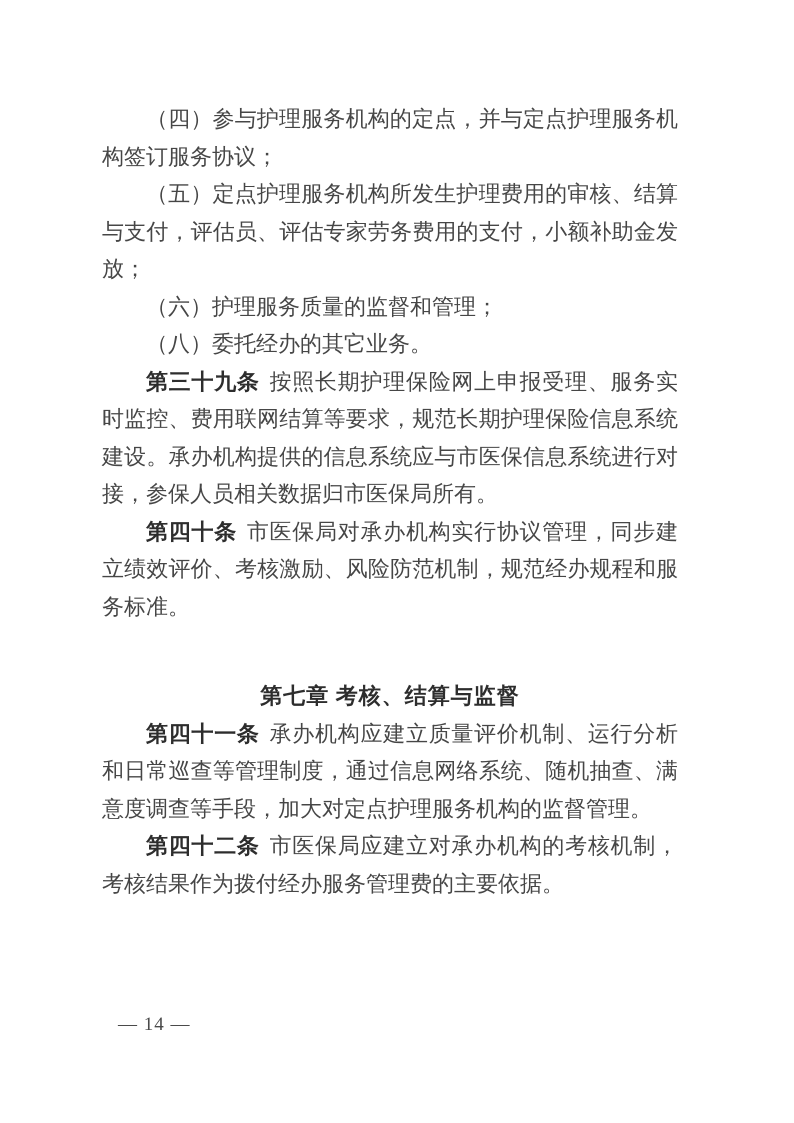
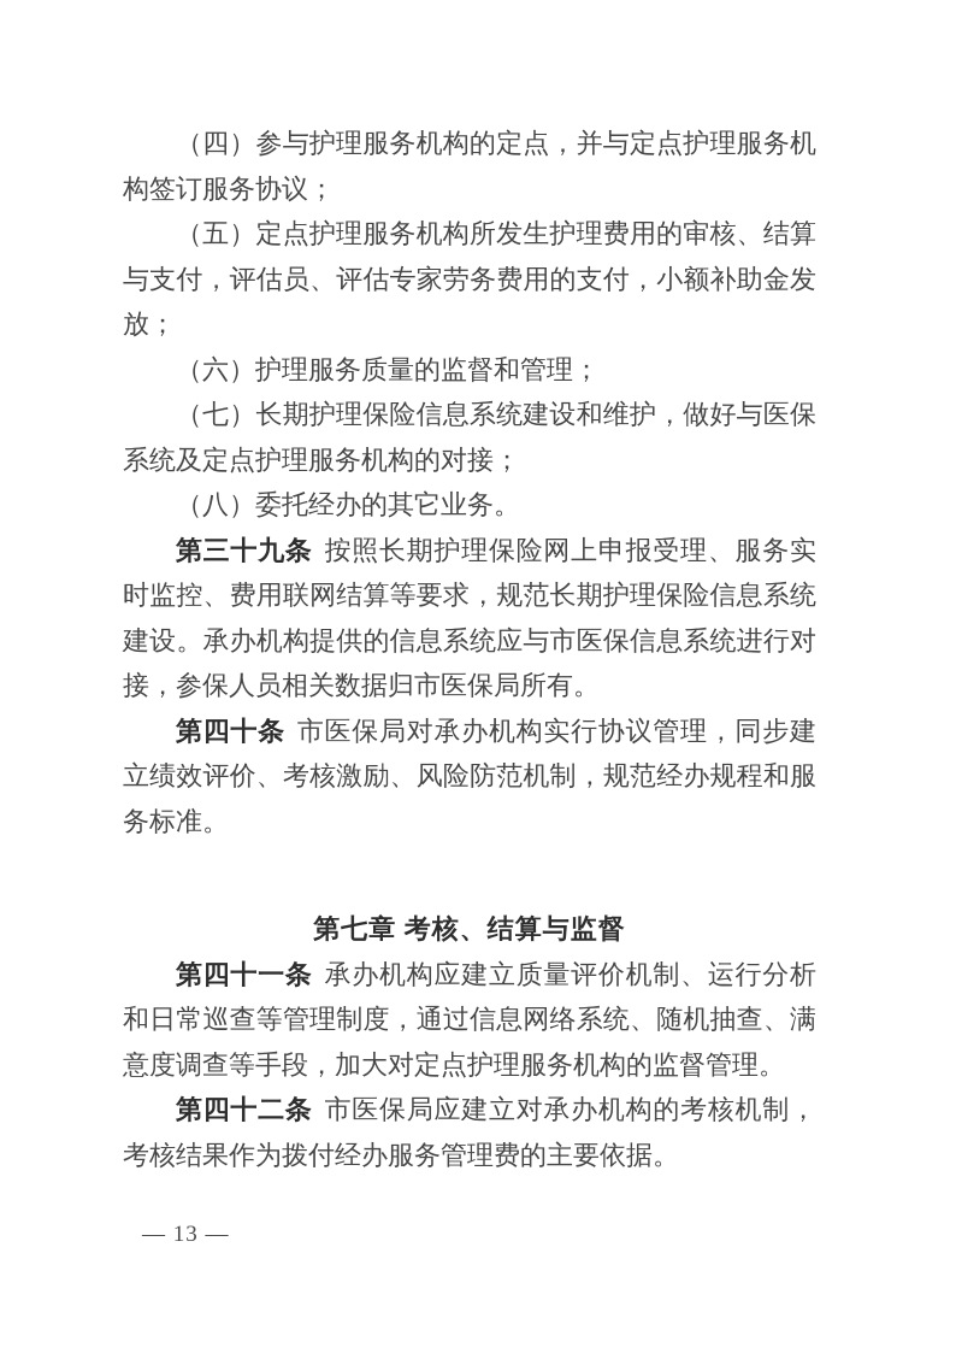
  （四）参与护理服务机构的定点，并与定点护理服务机构签订服务协议；
  （五）定点护理服务机构所发生护理费用的审核、结算与支付，评估员、评估专家劳务费用的支付，小额补助金发放；
  （六）护理服务质量的监督和管理；
+ （七）长期护理保险信息系统建设和维护，做好与医保系统及定点护理服务机构的对接；
  （八）委托经办的其它业务。
  第三十九条 按照长期护理保险网上申报受理、服务实时监控、费用联网结算等要求，规范长期护理保险信息系统建设。承办机构提供的信息系统应与市医保信息系统进行对接，参保人员相关数据归市医保局所有。
  第四十条 市医保局对承办机构实行协议管理，同步建立绩效评价、考核激励、风险防范机制，规范经办规程和服务标准。
  第七章 考核、结算与监督
  第四十一条 承办机构应建立质量评价机制、运行分析和日常巡查等管理制度，通过信息网络系统、随机抽查、满意度调查等手段，加大对定点护理服务机构的监督管理。
  第四十二条 市医保局应建立对承办机构的考核机制，考核结果作为拨付经办服务管理费的主要依据。
- — 14 —
+ — 13 —
